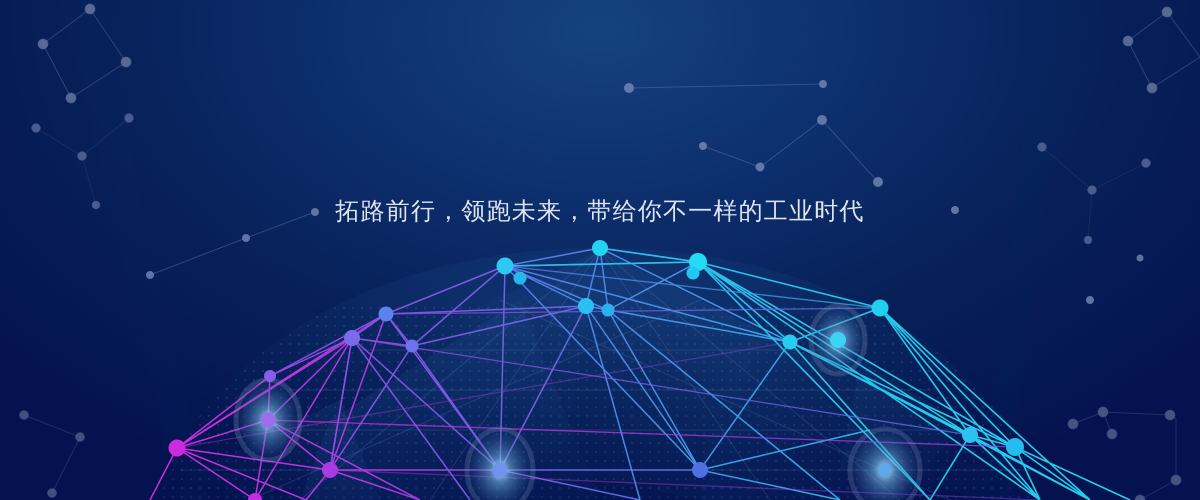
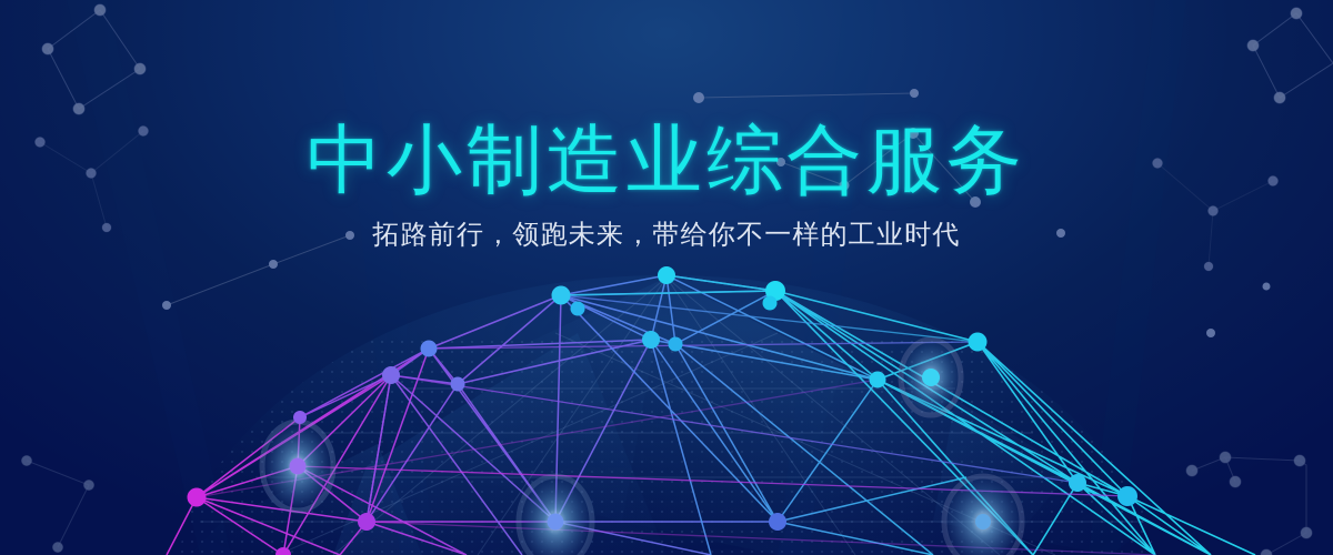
+ 中小制造业综合服务
  拓路前行，领跑未来，带给你不一样的工业时代
